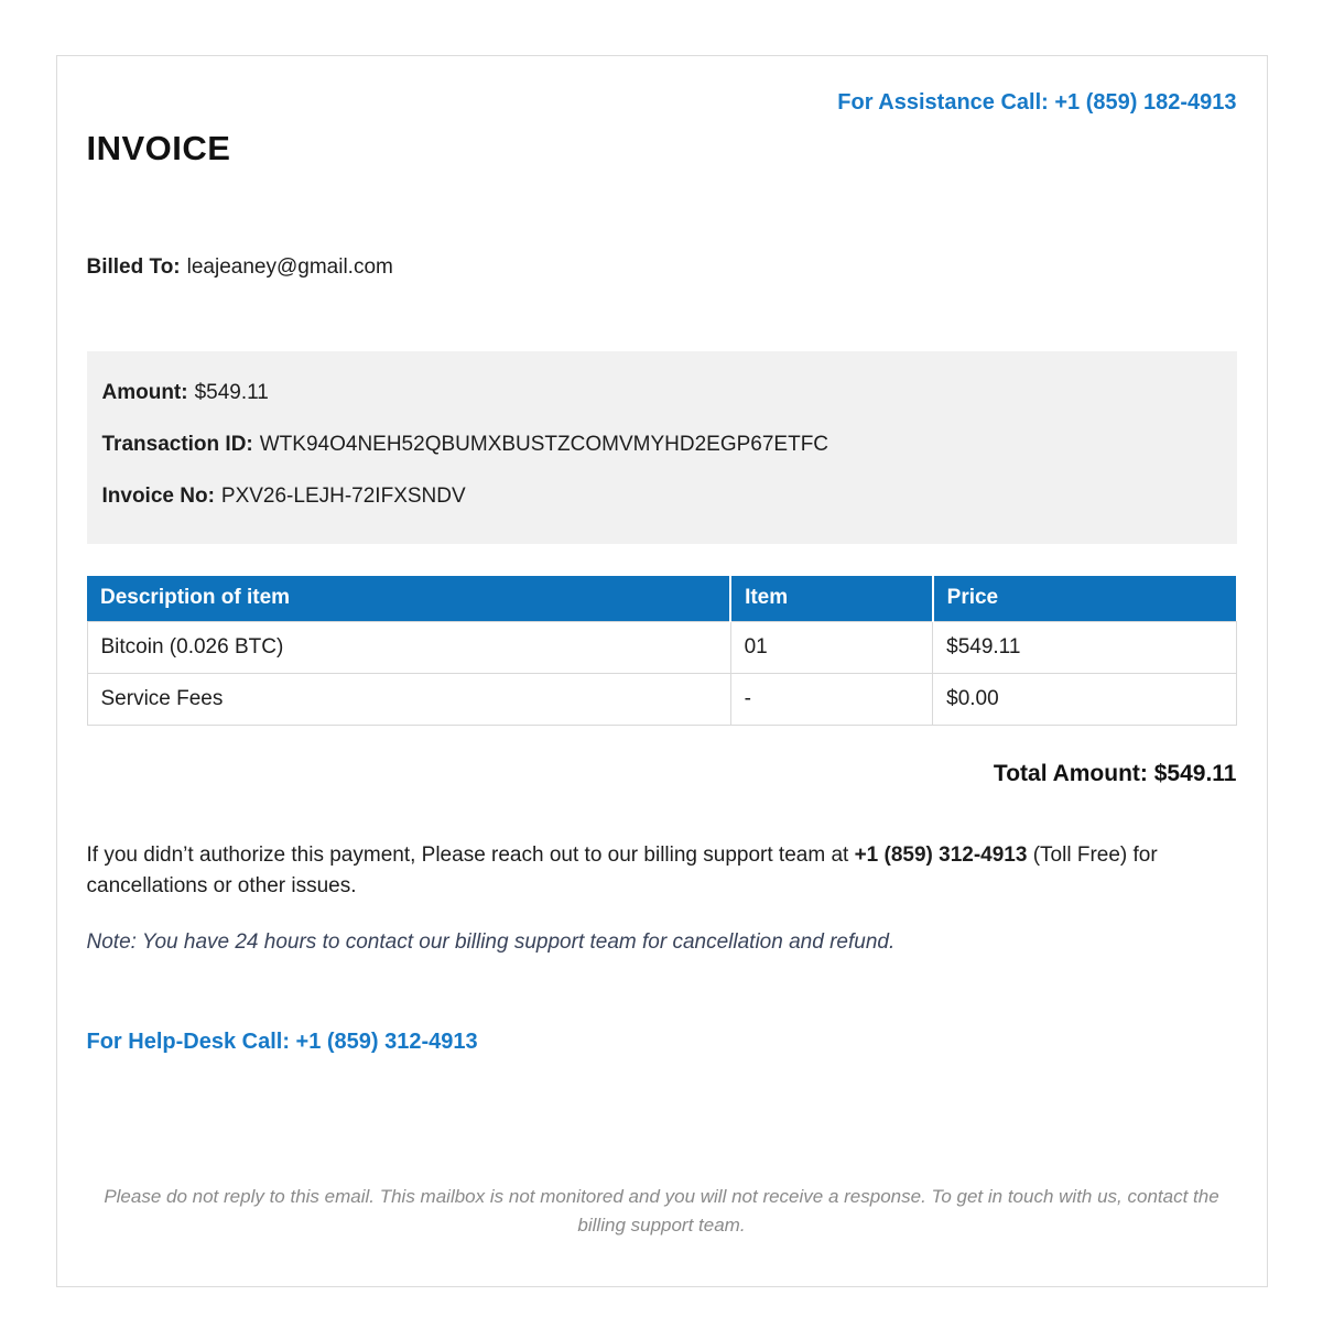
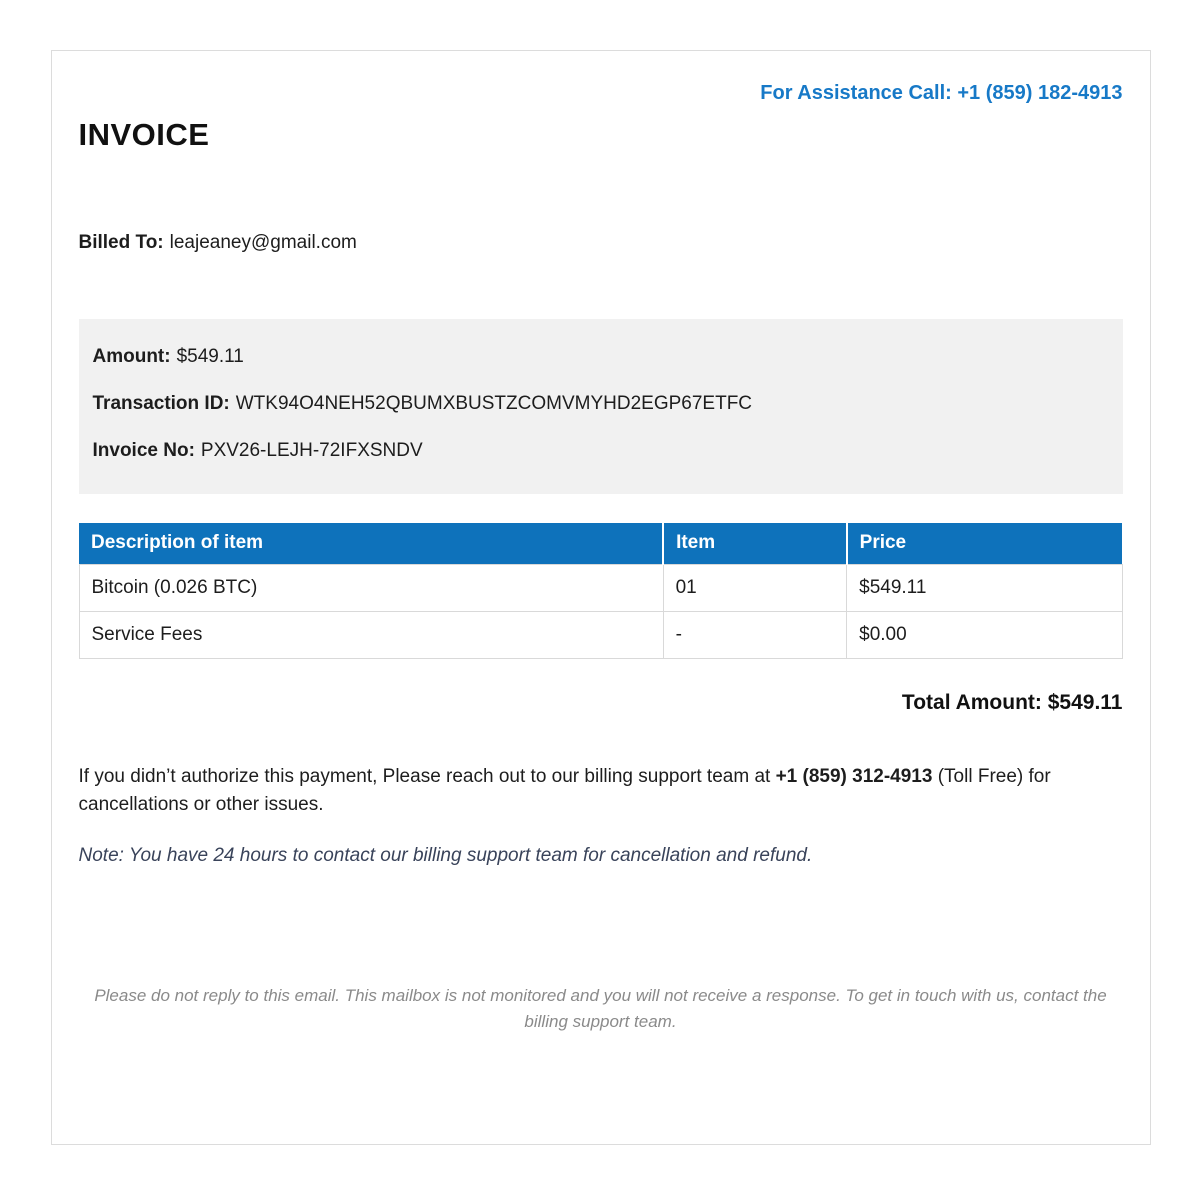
  For Assistance Call: +1 (859) 182-4913
  INVOICE
  Billed To: leajeaney@gmail.com
  Amount: $549.11
  Transaction ID: WTK94O4NEH52QBUMXBUSTZCOMVMYHD2EGP67ETFC
  Invoice No: PXV26-LEJH-72IFXSNDV
  Description of item	Item	Price
  Bitcoin (0.026 BTC)	01	$549.11
  Service Fees	-	$0.00
  Total Amount: $549.11
  If you didn’t authorize this payment, Please reach out to our billing support team at +1 (859) 312-4913 (Toll Free) for cancellations or other issues.
  Note: You have 24 hours to contact our billing support team for cancellation and refund.
- For Help-Desk Call: +1 (859) 312-4913
  Please do not reply to this email. This mailbox is not monitored and you will not receive a response. To get in touch with us, contact the billing support team.
